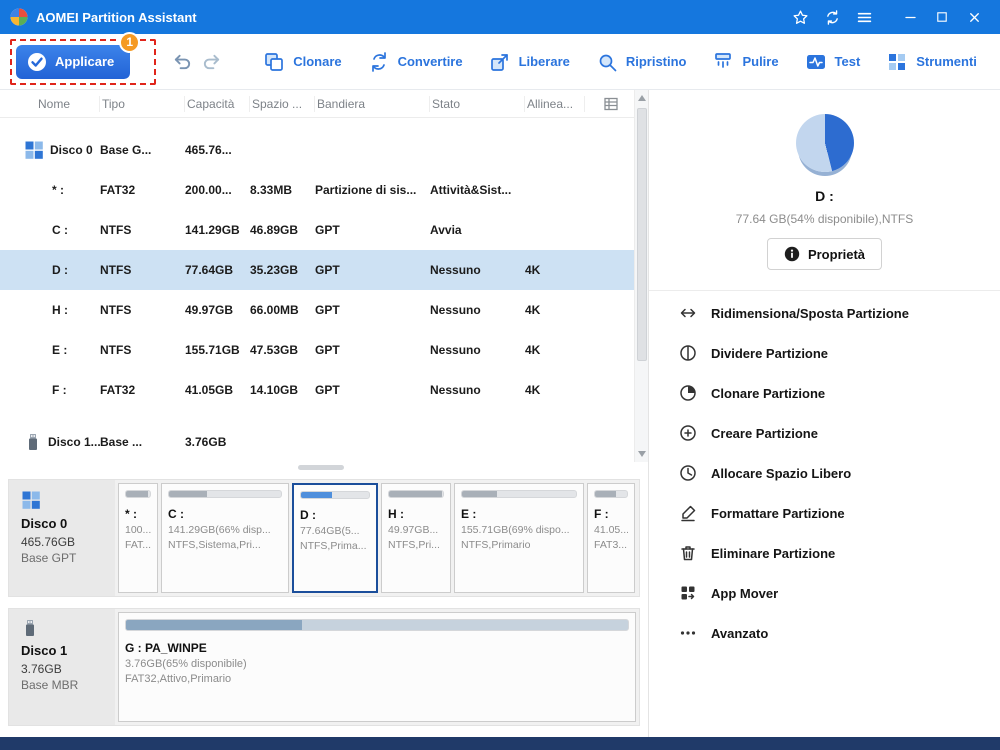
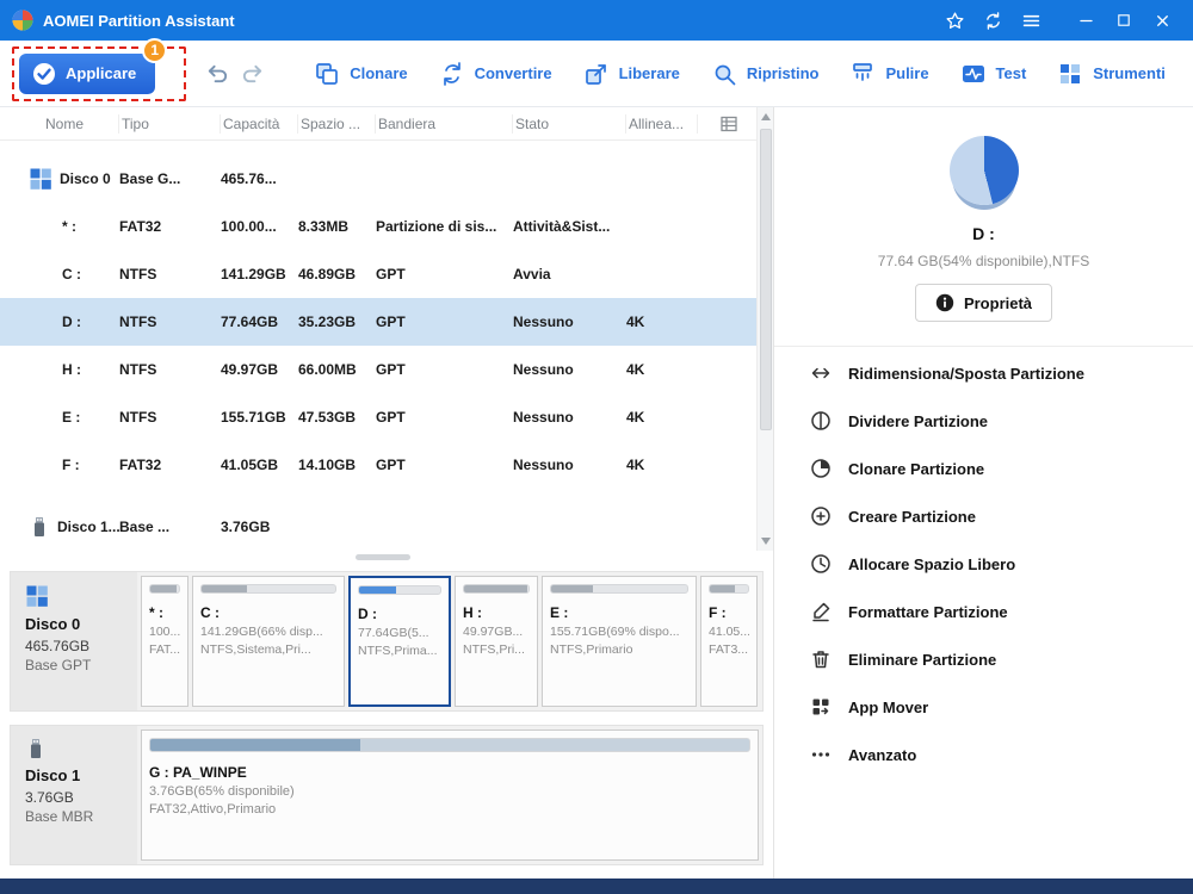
  AOMEI Partition Assistant
  Applicare
  1
  Clonare
  Convertire
  Liberare
  Ripristino
  Pulire
  Test
  Strumenti
  Nome
  Tipo
  Capacità
  Spazio ...
  Bandiera
  Stato
  Allinea...
  Disco 0
  Base G...
  465.76...
  * :
  FAT32
- 200.00...
+ 100.00...
  8.33MB
  Partizione di sis...
  Attività&Sist...
  C :
  NTFS
  141.29GB
  46.89GB
  GPT
  Avvia
  D :
  NTFS
  77.64GB
  35.23GB
  GPT
  Nessuno
  4K
  H :
  NTFS
  49.97GB
  66.00MB
  GPT
  Nessuno
  4K
  E :
  NTFS
  155.71GB
  47.53GB
  GPT
  Nessuno
  4K
  F :
  FAT32
  41.05GB
  14.10GB
  GPT
  Nessuno
  4K
  Disco 1...
  Base ...
  3.76GB
  Disco 0
  465.76GB
  Base GPT
  * :
  100...
  FAT...
  C :
  141.29GB(66% disp...
  NTFS,Sistema,Pri...
  D :
  77.64GB(5...
  NTFS,Prima...
  H :
  49.97GB...
  NTFS,Pri...
  E :
  155.71GB(69% dispo...
  NTFS,Primario
  F :
  41.05...
  FAT3...
  Disco 1
  3.76GB
  Base MBR
  G : PA_WINPE
  3.76GB(65% disponibile)
  FAT32,Attivo,Primario
  D :
  77.64 GB(54% disponibile),NTFS
  Proprietà
  Ridimensiona/Sposta Partizione
  Dividere Partizione
  Clonare Partizione
  Creare Partizione
  Allocare Spazio Libero
  Formattare Partizione
  Eliminare Partizione
  App Mover
  Avanzato
